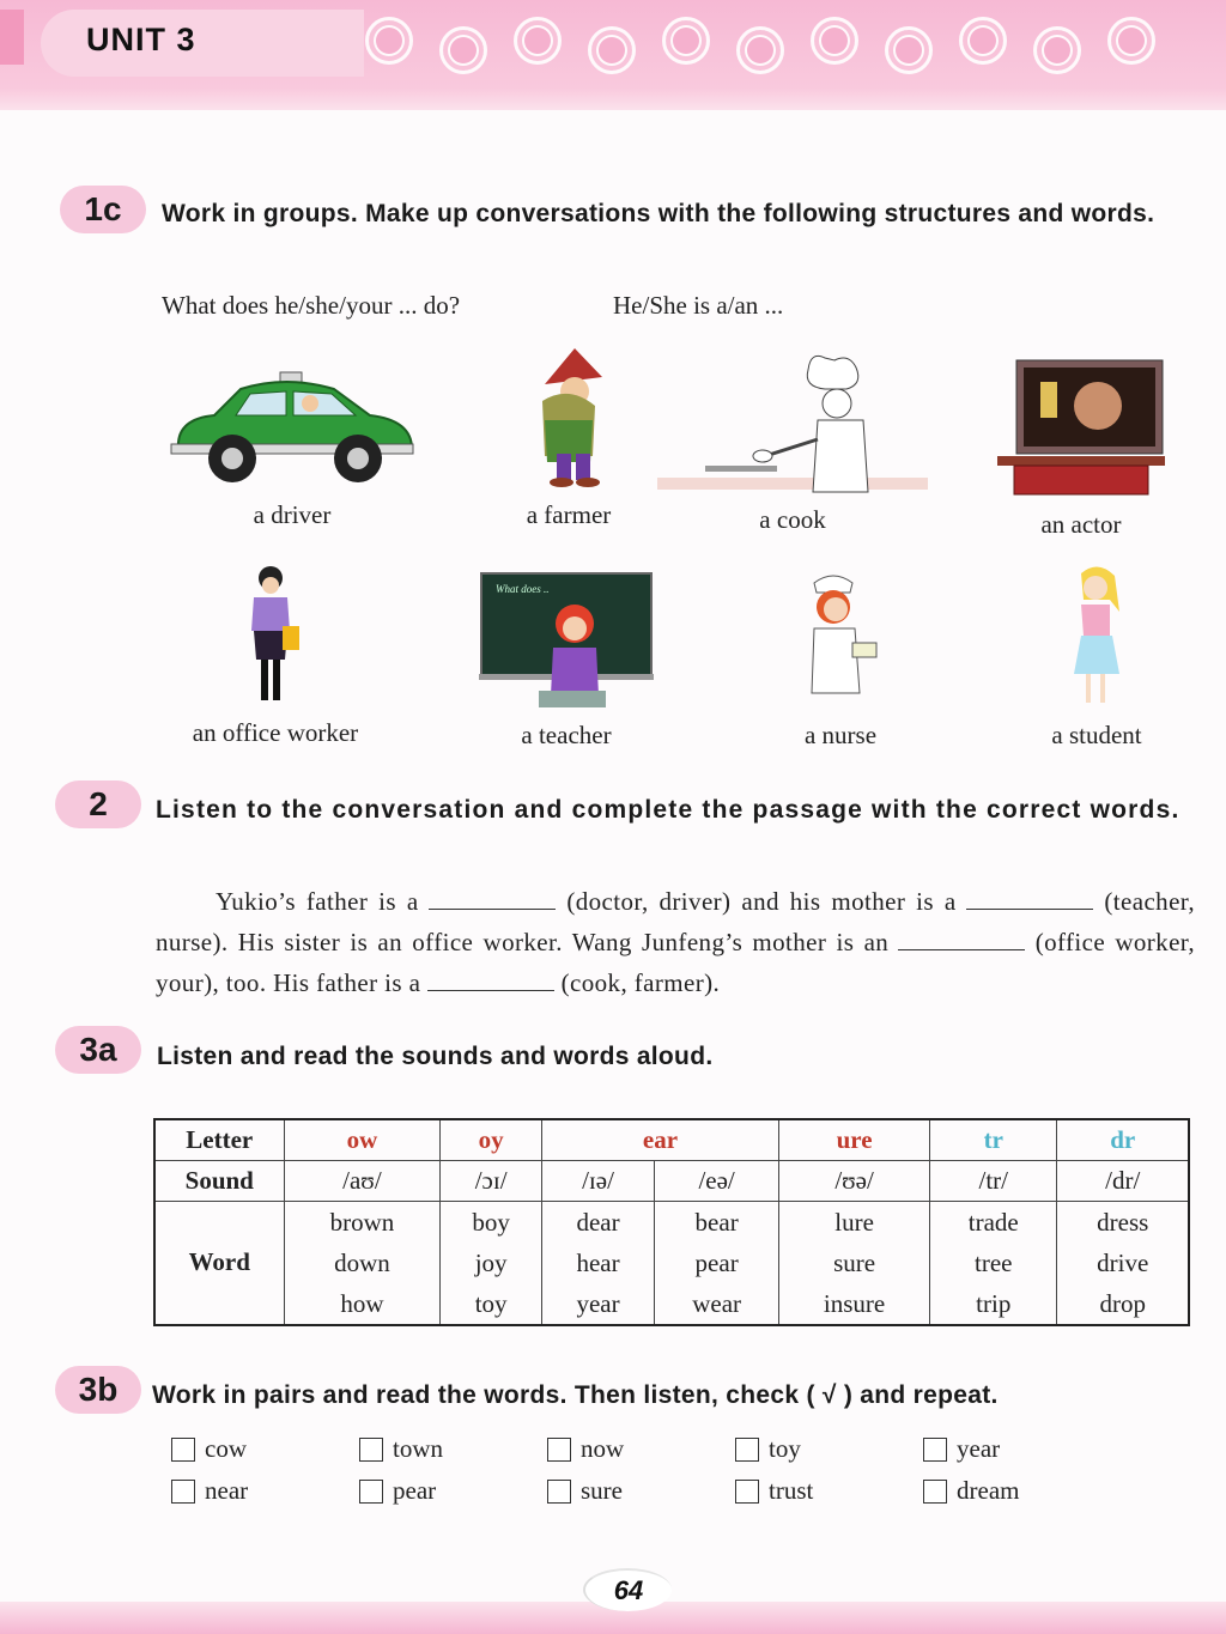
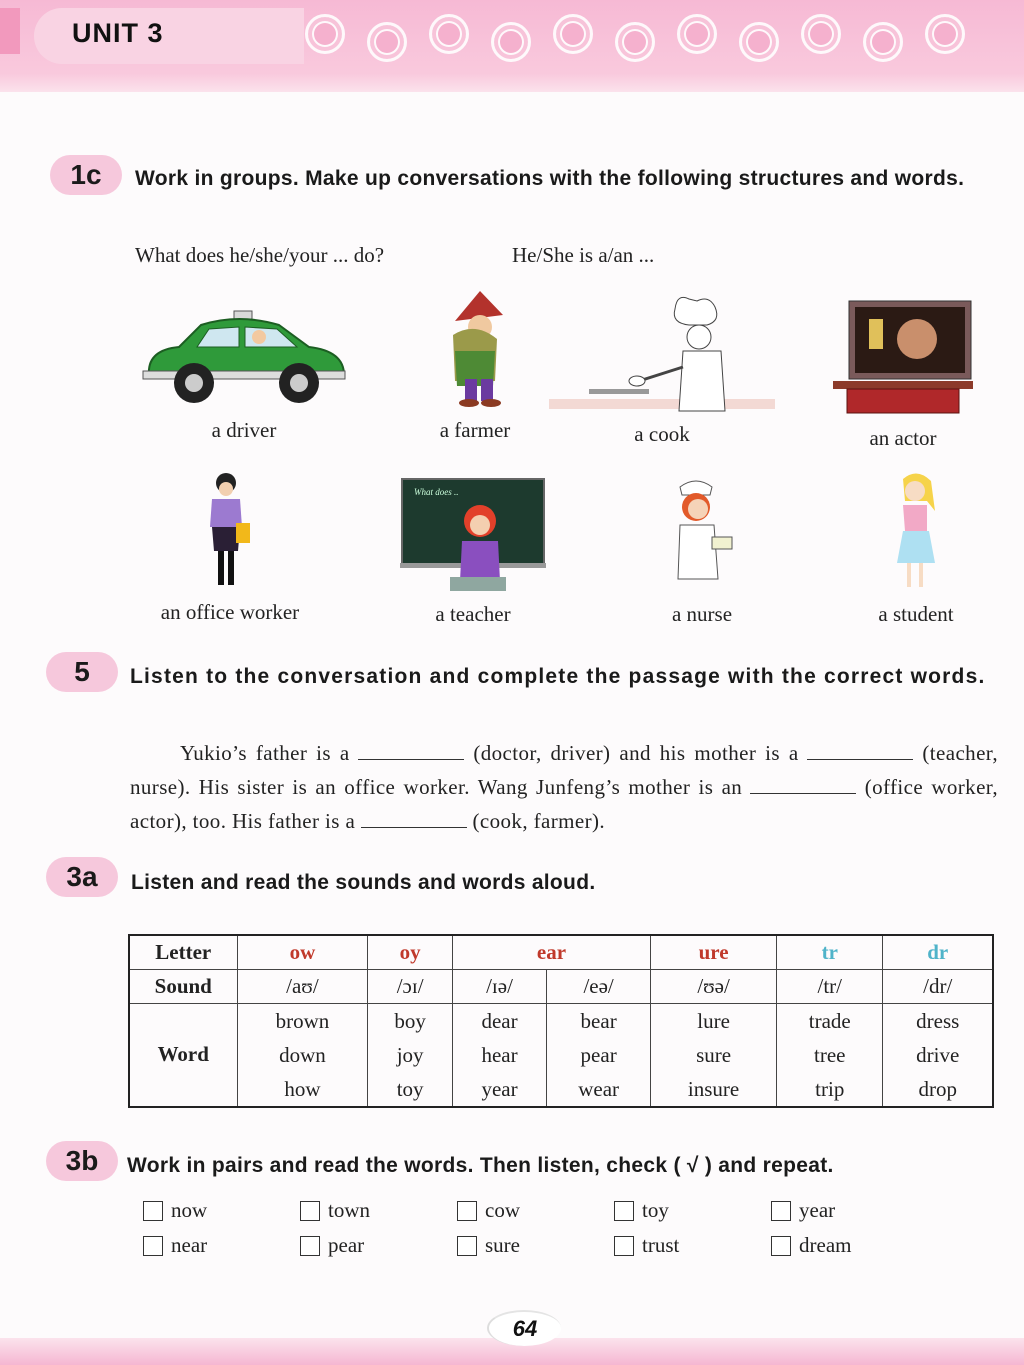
  UNIT 3
  1c
  Work in groups. Make up conversations with the following structures and words.
  What does he/she/your ... do?
  He/She is a/an ...
  a driver
  a farmer
  a cook
  an actor
  an office worker
  What does ..
  a teacher
  a nurse
  a student
- 2
+ 5
  Listen to the conversation and complete the passage with the correct words.
- Yukio’s father is a (doctor, driver) and his mother is a (teacher, nurse). His sister is an office worker. Wang Junfeng’s mother is an (office worker, your), too. His father is a (cook, farmer).
+ Yukio’s father is a (doctor, driver) and his mother is a (teacher, nurse). His sister is an office worker. Wang Junfeng’s mother is an (office worker, actor), too. His father is a (cook, farmer).
  3a
  Listen and read the sounds and words aloud.
  Letter	ow	oy	ear	ure	tr	dr
  Sound	/aʊ/	/ɔɪ/	/ɪə/	/eə/	/ʊə/	/tr/	/dr/
  Word	browndownhow	boyjoytoy	dearhearyear	bearpearwear	luresureinsure	tradetreetrip	dressdrivedrop
  3b
  Work in pairs and read the words. Then listen, check ( √ ) and repeat.
- cow
+ now
  town
- now
+ cow
  toy
  year
  near
  pear
  sure
  trust
  dream
  64
